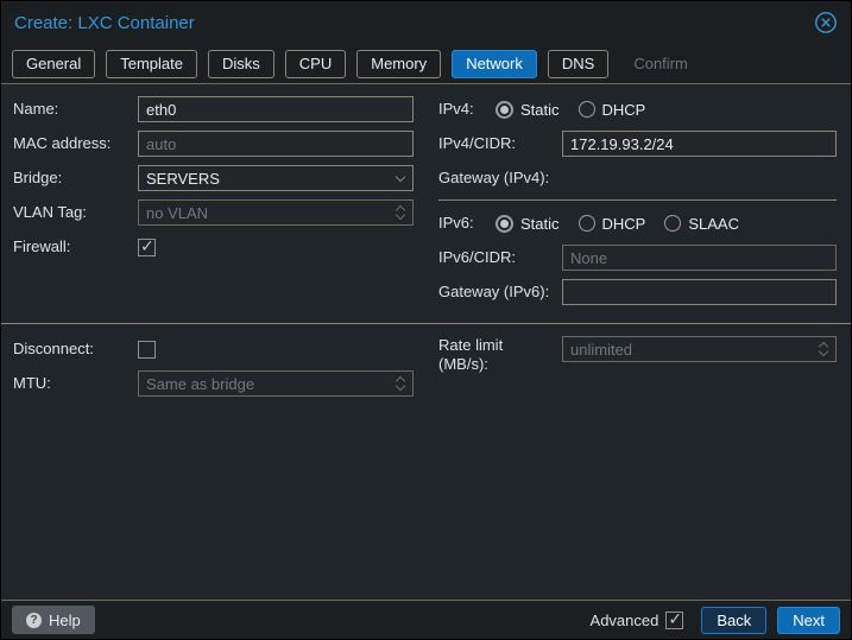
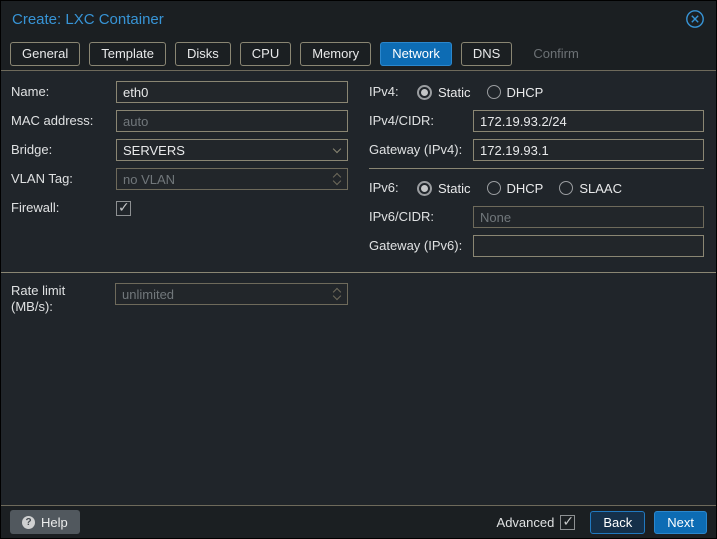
  Create: LXC Container
  General
  Template
  Disks
  CPU
  Memory
  Network
  DNS
  Confirm
  Name:
  eth0
  MAC address:
  auto
  Bridge:
  SERVERS
  VLAN Tag:
  no VLAN
  Firewall:
  IPv4:
  Static
  DHCP
  IPv4/CIDR:
  172.19.93.2/24
  Gateway (IPv4):
+ 172.19.93.1
  IPv6:
  Static
  DHCP
  SLAAC
  IPv6/CIDR:
  None
  Gateway (IPv6):
- Disconnect:
- MTU:
- Same as bridge
  Rate limit (MB/s):
  unlimited
  Help
  Advanced
  Back
  Next
